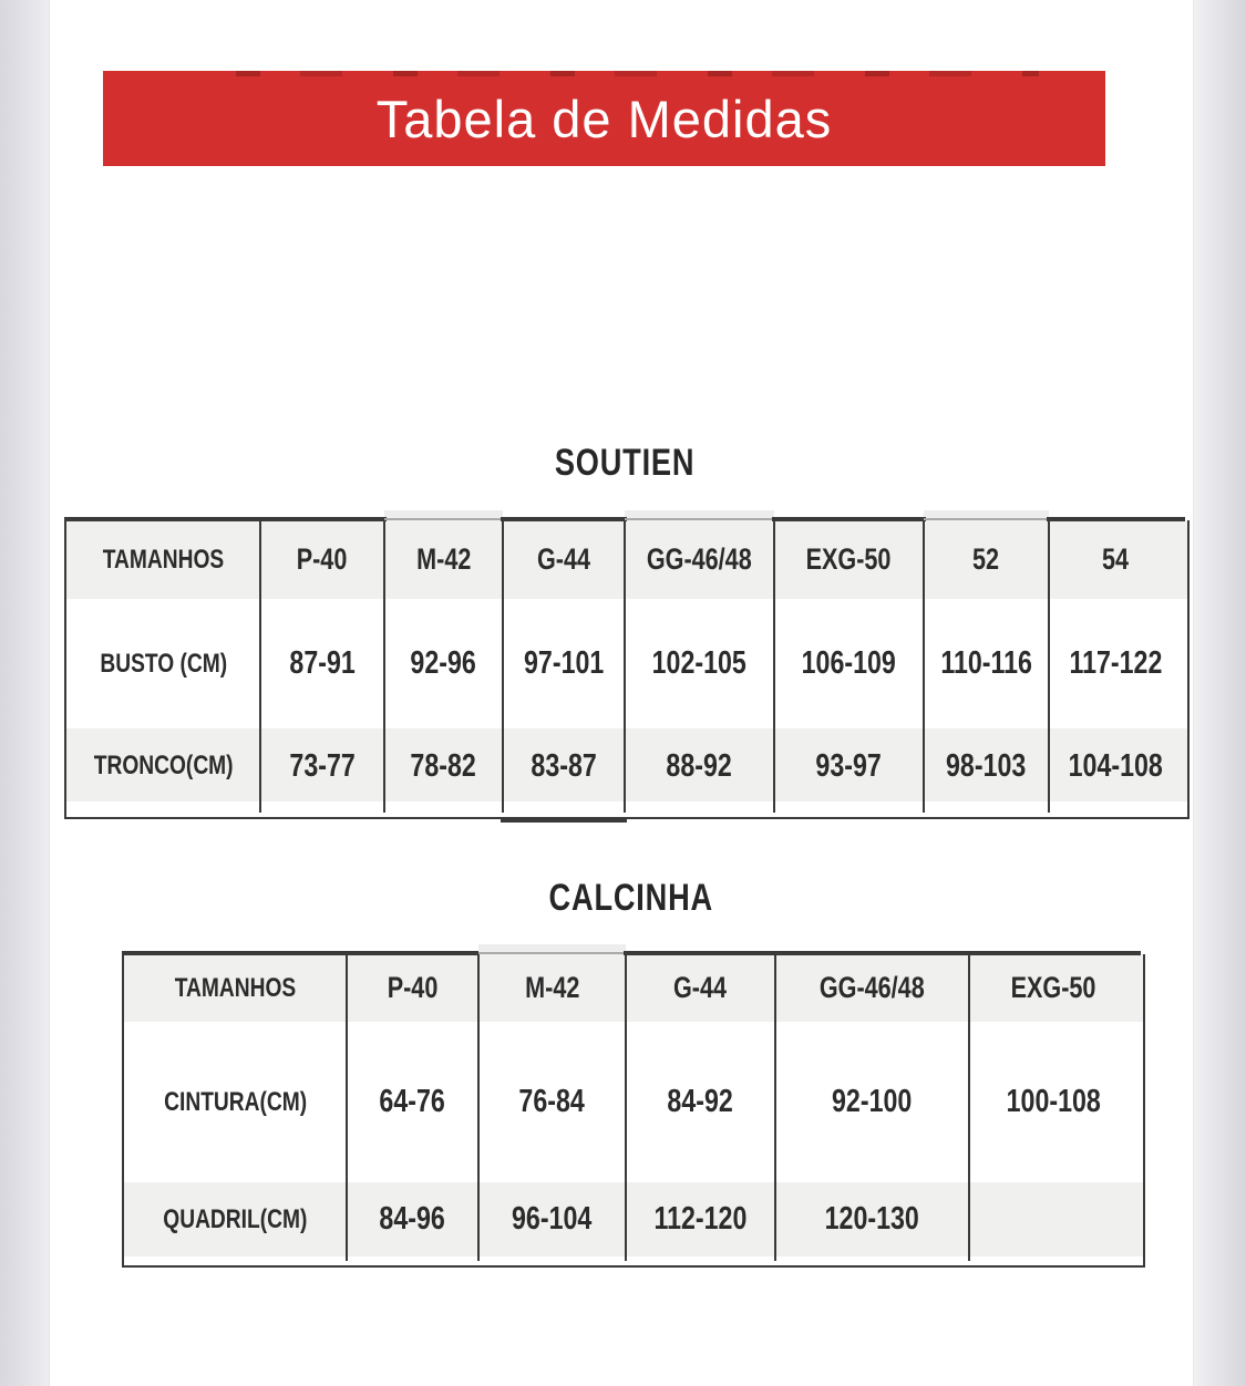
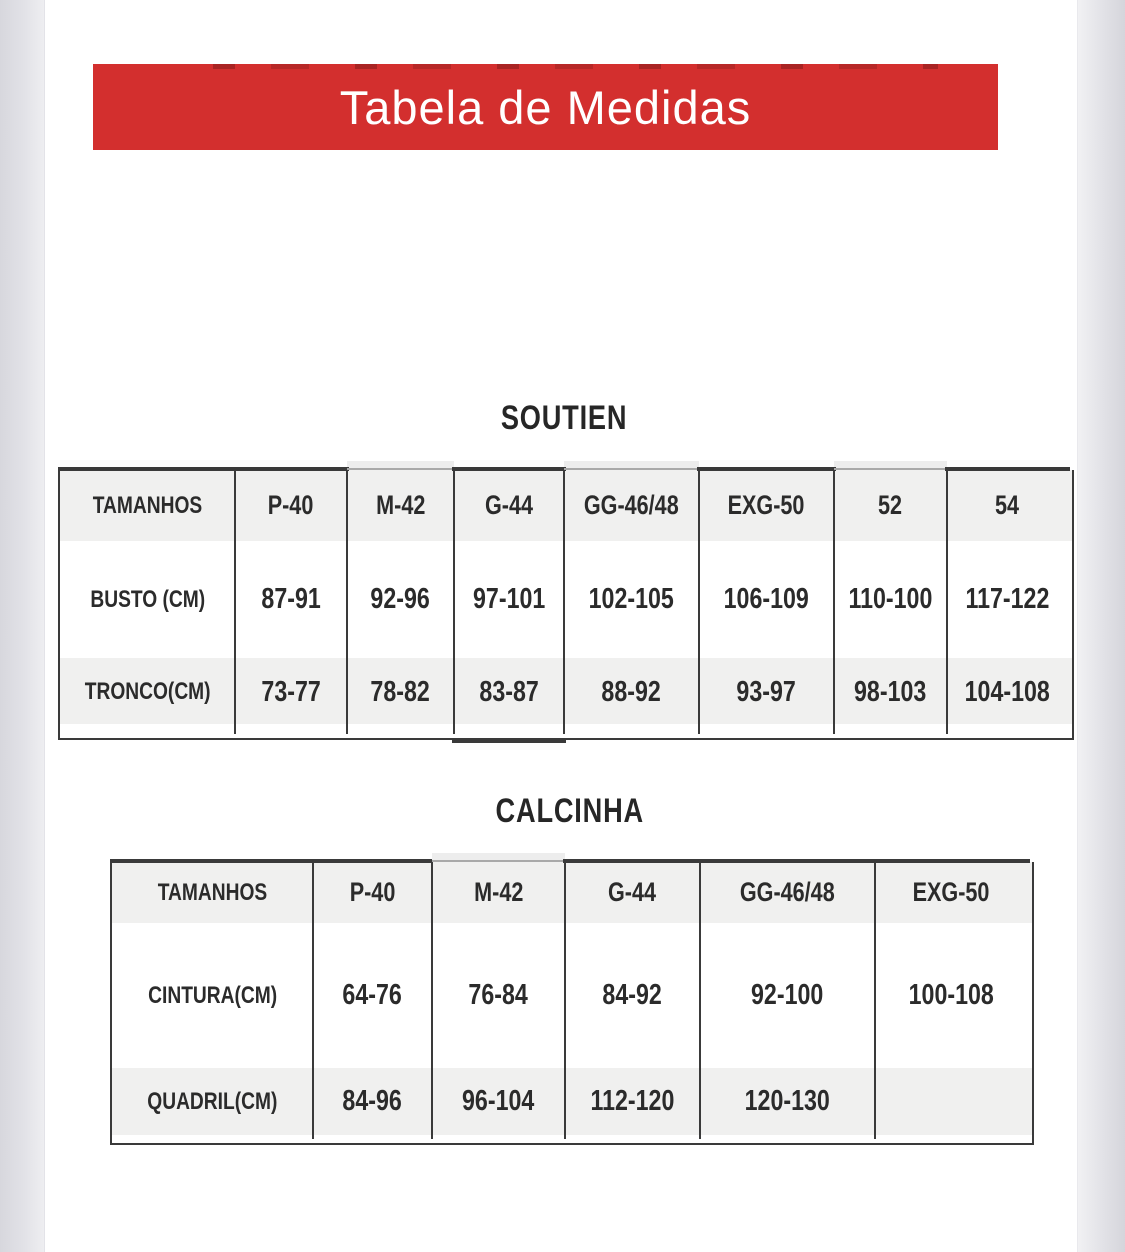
  Tabela de Medidas
  SOUTIEN
  TAMANHOS
  P-40
  M-42
  G-44
  GG-46/48
  EXG-50
  52
  54
  BUSTO (CM)
  87-91
  92-96
  97-101
  102-105
  106-109
- 110-116
+ 110-100
  117-122
  TRONCO(CM)
  73-77
  78-82
  83-87
  88-92
  93-97
  98-103
  104-108
  CALCINHA
  TAMANHOS
  P-40
  M-42
  G-44
  GG-46/48
  EXG-50
  CINTURA(CM)
  64-76
  76-84
  84-92
  92-100
  100-108
  QUADRIL(CM)
  84-96
  96-104
  112-120
  120-130
